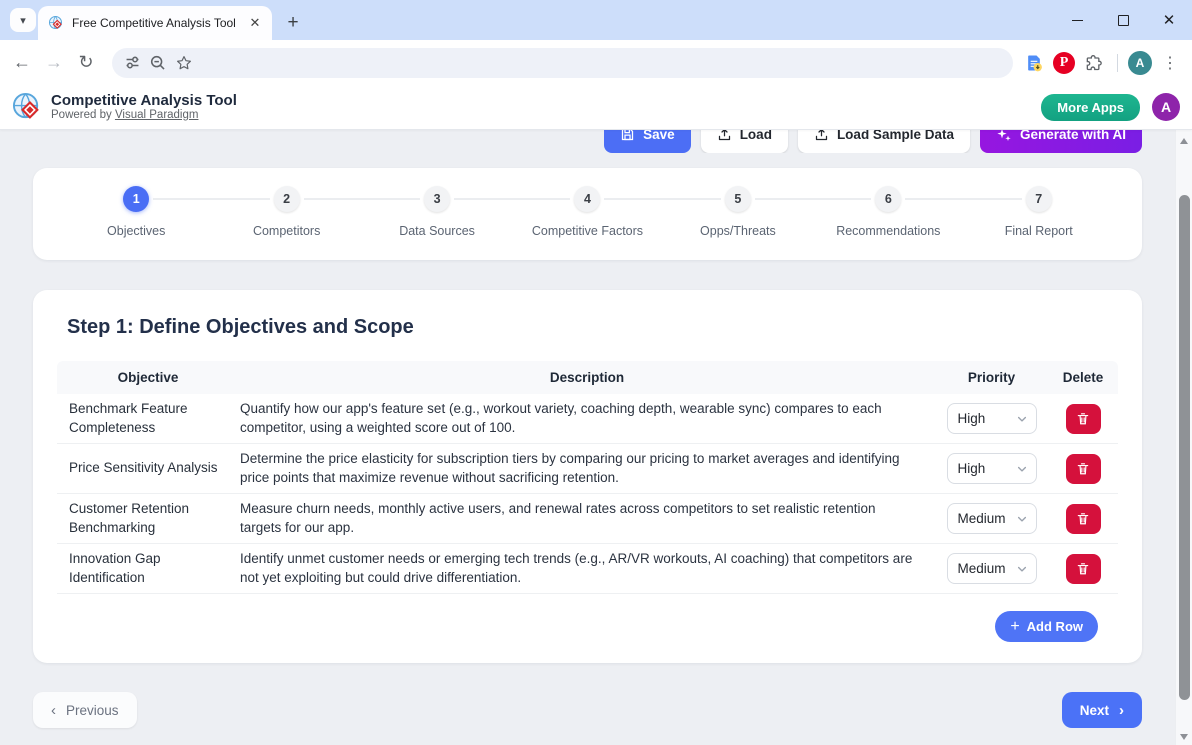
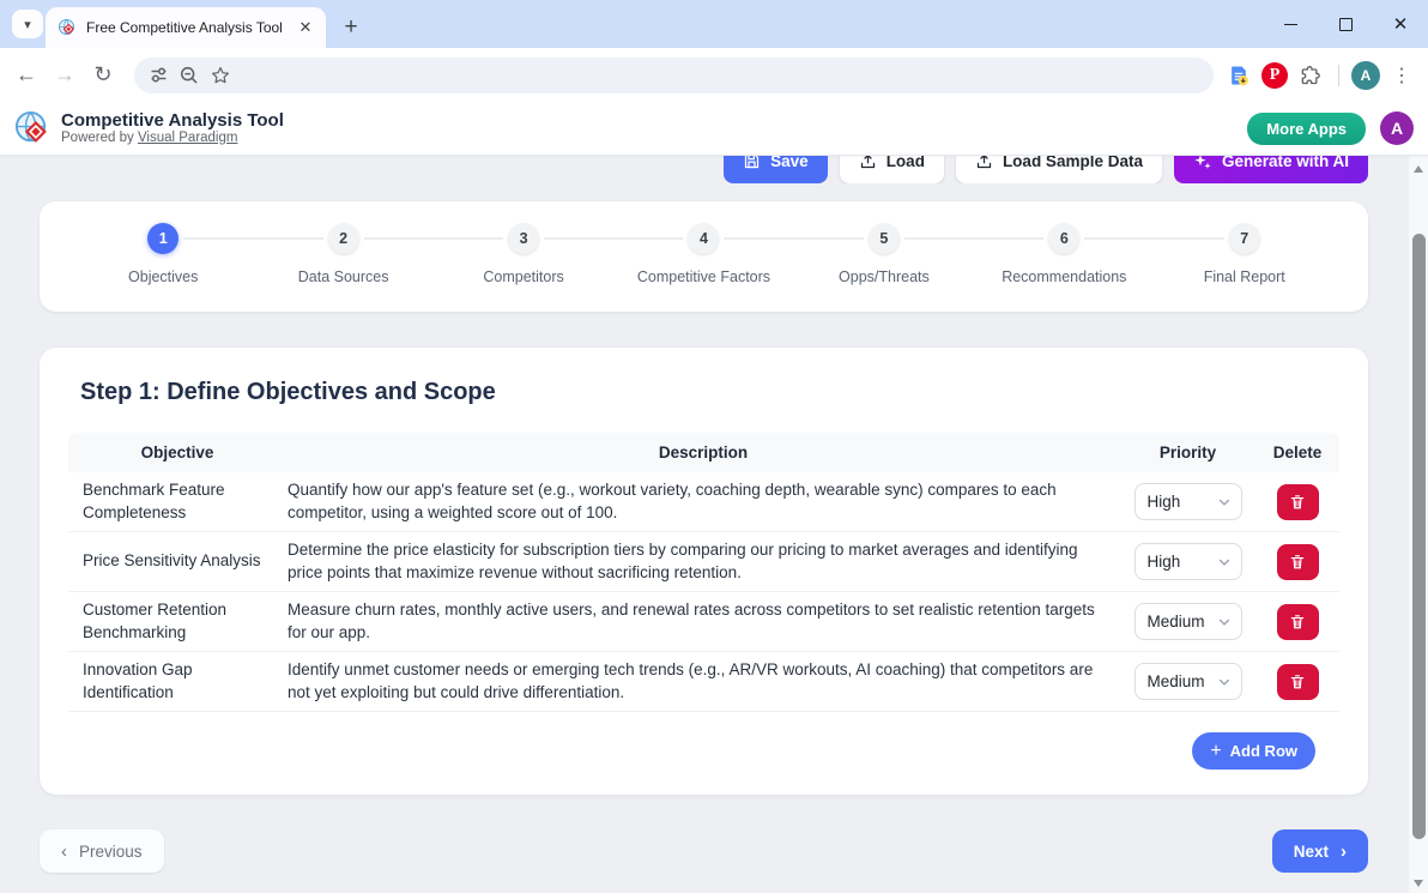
  ▾
  Free Competitive Analysis Tool
  ✕
  +
  ✕
  ←
  →
  ↻
  P
  A
  ⋮
  Competitive Analysis Tool
  Powered by Visual Paradigm
  More Apps
  A
  Save
  Load
  Load Sample Data
  Generate with AI
  1
  Objectives
  2
- Competitors
+ Data Sources
  3
- Data Sources
+ Competitors
  4
  Competitive Factors
  5
  Opps/Threats
  6
  Recommendations
  7
  Final Report
  Step 1: Define Objectives and Scope
  Objective
  Description
  Priority
  Delete
  Benchmark Feature Completeness
  Quantify how our app's feature set (e.g., workout variety, coaching depth, wearable sync) compares to each competitor, using a weighted score out of 100.
  High
  Price Sensitivity Analysis
  Determine the price elasticity for subscription tiers by comparing our pricing to market averages and identifying price points that maximize revenue without sacrificing retention.
  High
  Customer Retention Benchmarking
- Measure churn needs, monthly active users, and renewal rates across competitors to set realistic retention targets for our app.
+ Measure churn rates, monthly active users, and renewal rates across competitors to set realistic retention targets for our app.
  Medium
  Innovation Gap Identification
  Identify unmet customer needs or emerging tech trends (e.g., AR/VR workouts, AI coaching) that competitors are not yet exploiting but could drive differentiation.
  Medium
  +
  Add Row
  ‹
  Previous
  Next
  ›
